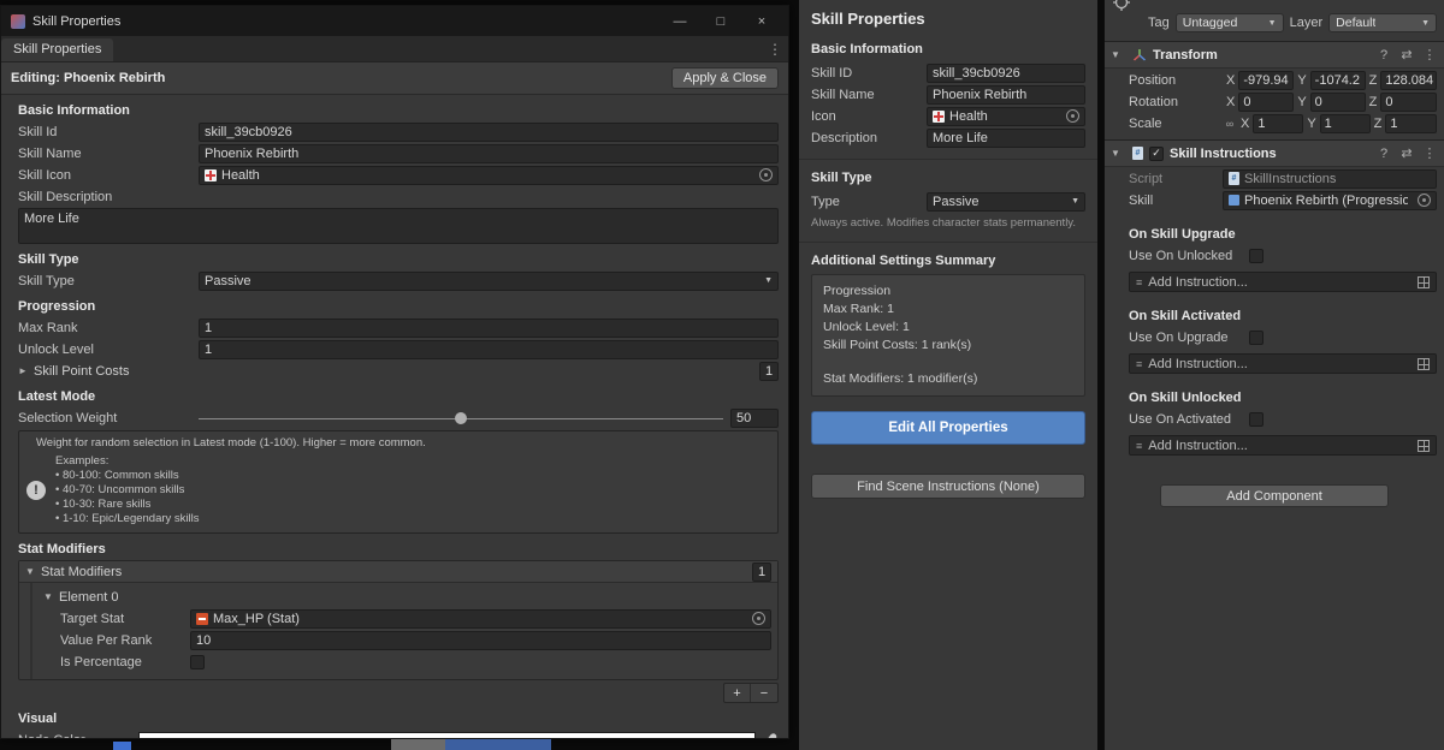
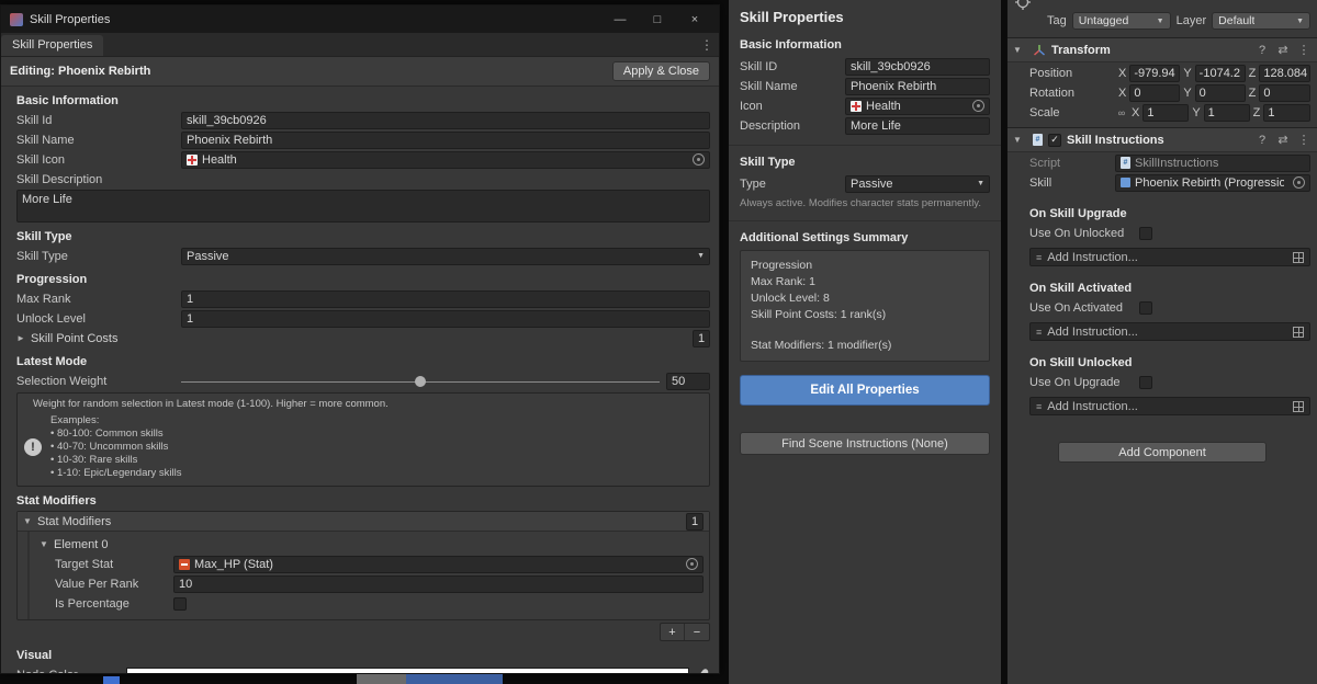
  Skill Properties
  —
  □
  ×
  Skill Properties
  ⋮
  Editing: Phoenix Rebirth
  Apply & Close
  Basic Information
  Skill Id
  skill_39cb0926
  Skill Name
  Phoenix Rebirth
  Skill Icon
  Health
  Skill Description
  More Life
  Skill Type
  Skill Type
  Passive
  Progression
  Max Rank
  1
  Unlock Level
  1
  ►
  Skill Point Costs
  1
  Latest Mode
  Selection Weight
  50
  Weight for random selection in Latest mode (1-100). Higher = more common.
  !
  Examples:
  • 80-100: Common skills
  • 40-70: Uncommon skills
  • 10-30: Rare skills
  • 1-10: Epic/Legendary skills
  Stat Modifiers
  ▼
  Stat Modifiers
  1
  ▼
  Element 0
  Target Stat
  Max_HP (Stat)
  Value Per Rank
  10
  Is Percentage
  +
  −
  Visual
  Skill Properties
  Basic Information
  Skill ID
  skill_39cb0926
  Skill Name
  Phoenix Rebirth
  Icon
  Health
  Description
  More Life
  Skill Type
  Type
  Passive
  Always active. Modifies character stats permanently.
  Additional Settings Summary
  Progression
  Max Rank: 1
- Unlock Level: 1
+ Unlock Level: 8
  Skill Point Costs: 1 rank(s)
  Stat Modifiers: 1 modifier(s)
  Edit All Properties
  Find Scene Instructions (None)
  Tag
  Untagged
  Layer
  Default
  ▼
  Transform
  ?
  ⇄
  ⋮
  Position
  X
  -979.94
  Y
  -1074.2
  Z
  128.084
  Rotation
  X
  0
  Y
  0
  Z
  0
  Scale
  ∞
  X
  1
  Y
  1
  Z
  1
  ▼
  ✓
  Skill Instructions
  ?
  ⇄
  ⋮
  Script
  SkillInstructions
  Skill
  Phoenix Rebirth (Progressio
  On Skill Upgrade
  Use On Unlocked
  ≡
  Add Instruction...
  On Skill Activated
- Use On Upgrade
+ Use On Activated
  ≡
  Add Instruction...
  On Skill Unlocked
- Use On Activated
+ Use On Upgrade
  ≡
  Add Instruction...
  Add Component
